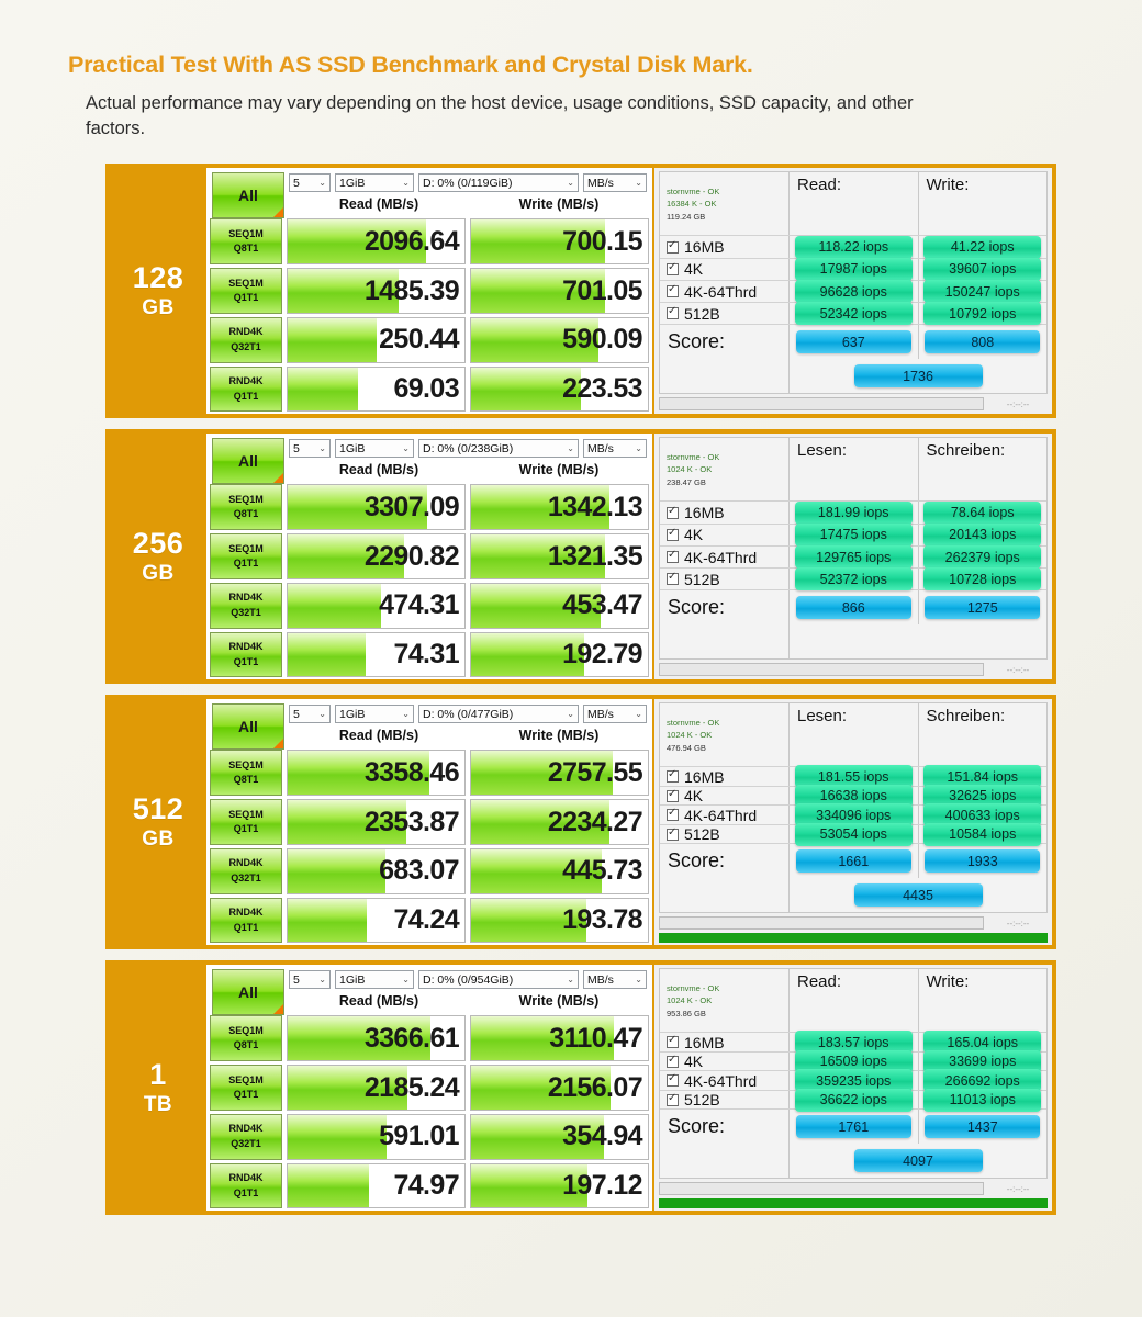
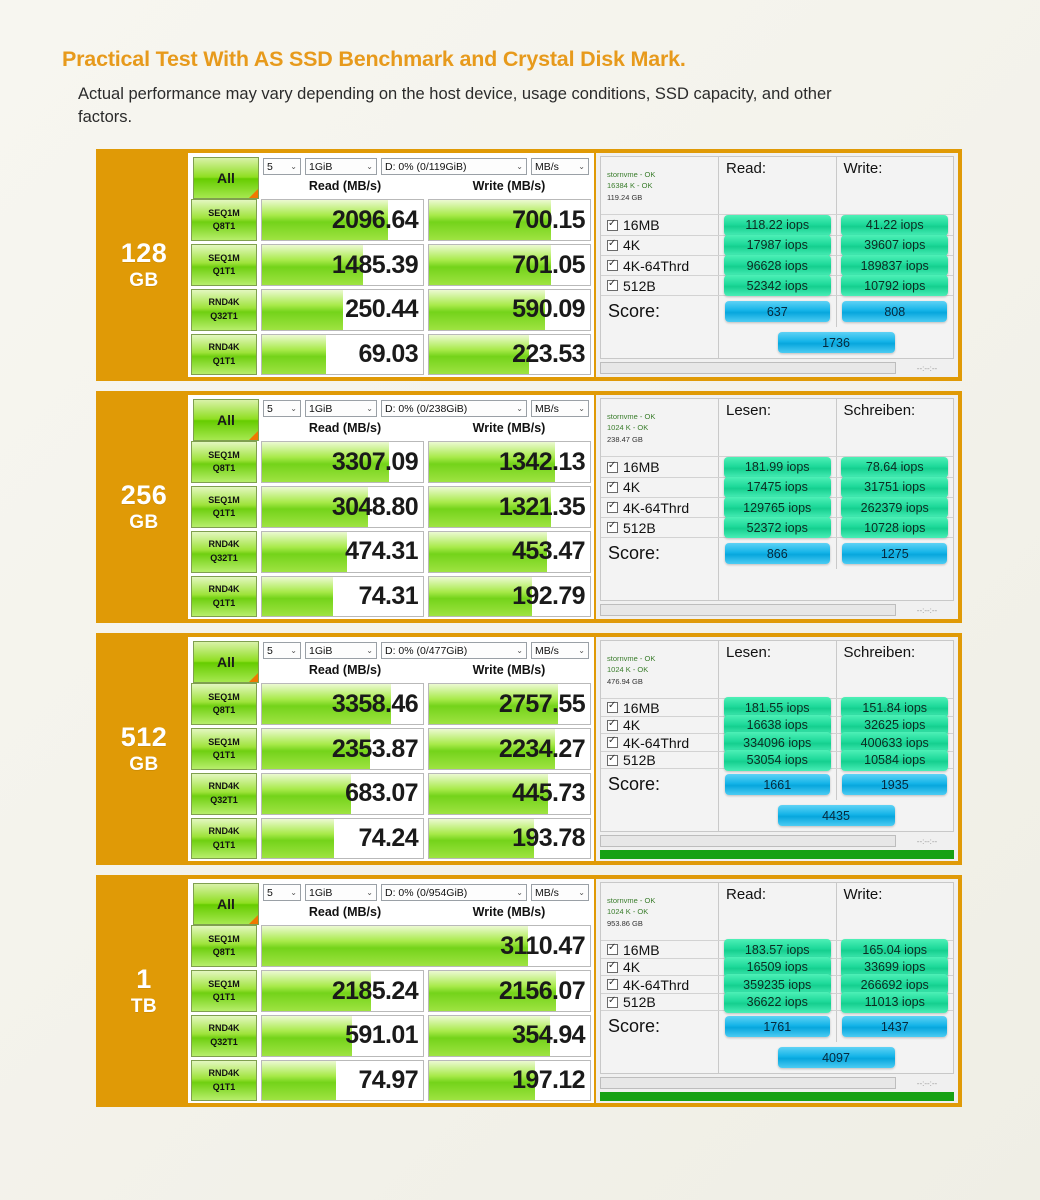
  Practical Test With AS SSD Benchmark and Crystal Disk Mark.
  Actual performance may vary depending on the host device, usage conditions, SSD capacity, and other factors.
  128
  GB
  All
  5
  ⌄
  1GiB
  ⌄
  D: 0% (0/119GiB)
  ⌄
  MB/s
  ⌄
  Read (MB/s)
  Write (MB/s)
  SEQ1M
  Q8T1
  2096.64
  700.15
  SEQ1M
  Q1T1
  1485.39
  701.05
  RND4K
  Q32T1
  250.44
  590.09
  RND4K
  Q1T1
  69.03
  223.53
  stornvme - OK
  16384 K - OK
  119.24 GB
  Read:
  Write:
  16MB
  118.22 iops
  41.22 iops
  4K
  17987 iops
  39607 iops
  4K-64Thrd
  96628 iops
- 150247 iops
+ 189837 iops
  512B
  52342 iops
  10792 iops
  Score:
  637
  808
  1736
  --:--:--
  256
  GB
  All
  5
  ⌄
  1GiB
  ⌄
  D: 0% (0/238GiB)
  ⌄
  MB/s
  ⌄
  Read (MB/s)
  Write (MB/s)
  SEQ1M
  Q8T1
  3307.09
  1342.13
  SEQ1M
  Q1T1
- 2290.82
+ 3048.80
  1321.35
  RND4K
  Q32T1
  474.31
  453.47
  RND4K
  Q1T1
  74.31
  192.79
  stornvme - OK
  1024 K - OK
  238.47 GB
  Lesen:
  Schreiben:
  16MB
  181.99 iops
  78.64 iops
  4K
  17475 iops
- 20143 iops
+ 31751 iops
  4K-64Thrd
  129765 iops
  262379 iops
  512B
  52372 iops
  10728 iops
  Score:
  866
  1275
  --:--:--
  512
  GB
  All
  5
  ⌄
  1GiB
  ⌄
  D: 0% (0/477GiB)
  ⌄
  MB/s
  ⌄
  Read (MB/s)
  Write (MB/s)
  SEQ1M
  Q8T1
  3358.46
  2757.55
  SEQ1M
  Q1T1
  2353.87
  2234.27
  RND4K
  Q32T1
  683.07
  445.73
  RND4K
  Q1T1
  74.24
  193.78
  stornvme - OK
  1024 K - OK
  476.94 GB
  Lesen:
  Schreiben:
  16MB
  181.55 iops
  151.84 iops
  4K
  16638 iops
  32625 iops
  4K-64Thrd
  334096 iops
  400633 iops
  512B
  53054 iops
  10584 iops
  Score:
  1661
- 1933
+ 1935
  4435
  --:--:--
  1
  TB
  All
  5
  ⌄
  1GiB
  ⌄
  D: 0% (0/954GiB)
  ⌄
  MB/s
  ⌄
  Read (MB/s)
  Write (MB/s)
  SEQ1M
  Q8T1
- 3366.61
  3110.47
  SEQ1M
  Q1T1
  2185.24
  2156.07
  RND4K
  Q32T1
  591.01
  354.94
  RND4K
  Q1T1
  74.97
  197.12
  stornvme - OK
  1024 K - OK
  953.86 GB
  Read:
  Write:
  16MB
  183.57 iops
  165.04 iops
  4K
  16509 iops
  33699 iops
  4K-64Thrd
  359235 iops
  266692 iops
  512B
  36622 iops
  11013 iops
  Score:
  1761
  1437
  4097
  --:--:--
